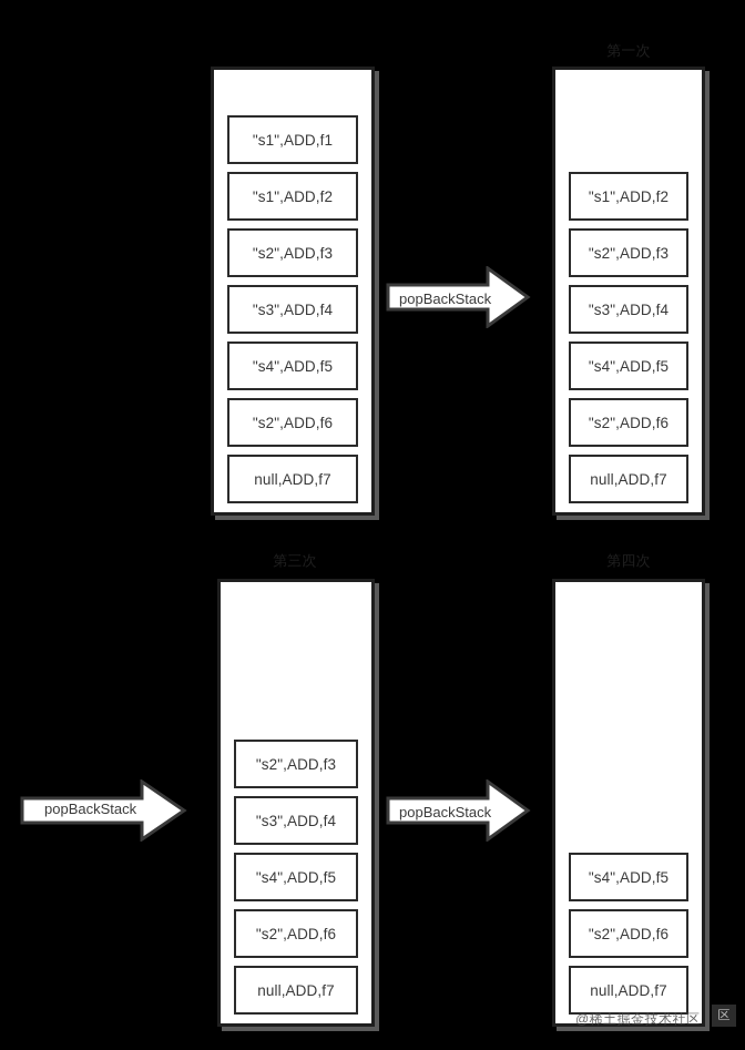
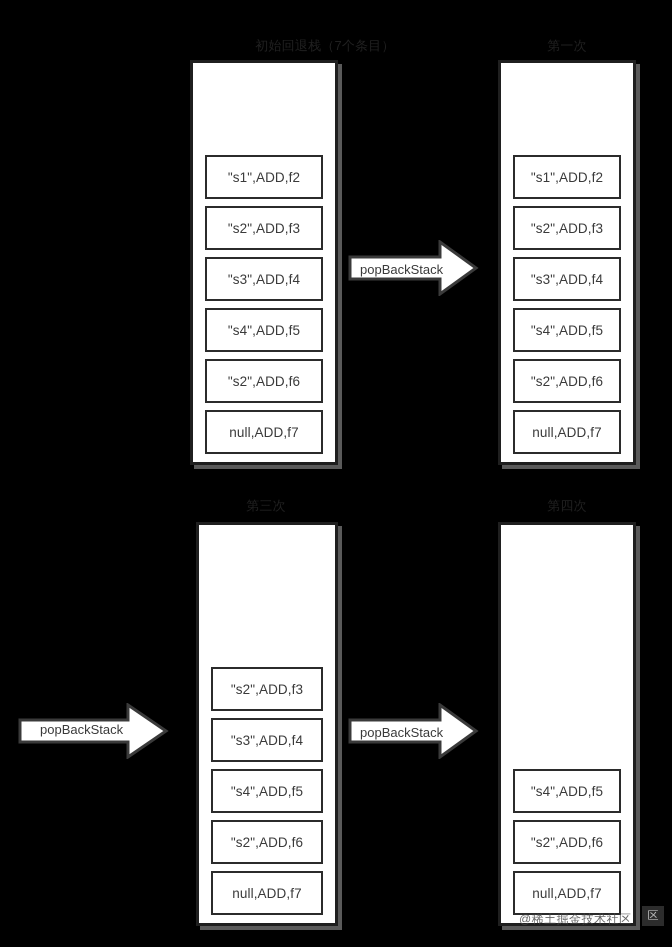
+ 初始回退栈（7个条目）
  第一次
  第三次
  第四次
- "s1",ADD,f1
  "s1",ADD,f2
  "s2",ADD,f3
  "s3",ADD,f4
  "s4",ADD,f5
  "s2",ADD,f6
  null,ADD,f7
  "s1",ADD,f2
  "s2",ADD,f3
  "s3",ADD,f4
  "s4",ADD,f5
  "s2",ADD,f6
  null,ADD,f7
  "s2",ADD,f3
  "s3",ADD,f4
  "s4",ADD,f5
  "s2",ADD,f6
  null,ADD,f7
  "s4",ADD,f5
  "s2",ADD,f6
  null,ADD,f7
  popBackStack
  popBackStack
  popBackStack
  @稀土掘金技术社区
  区
